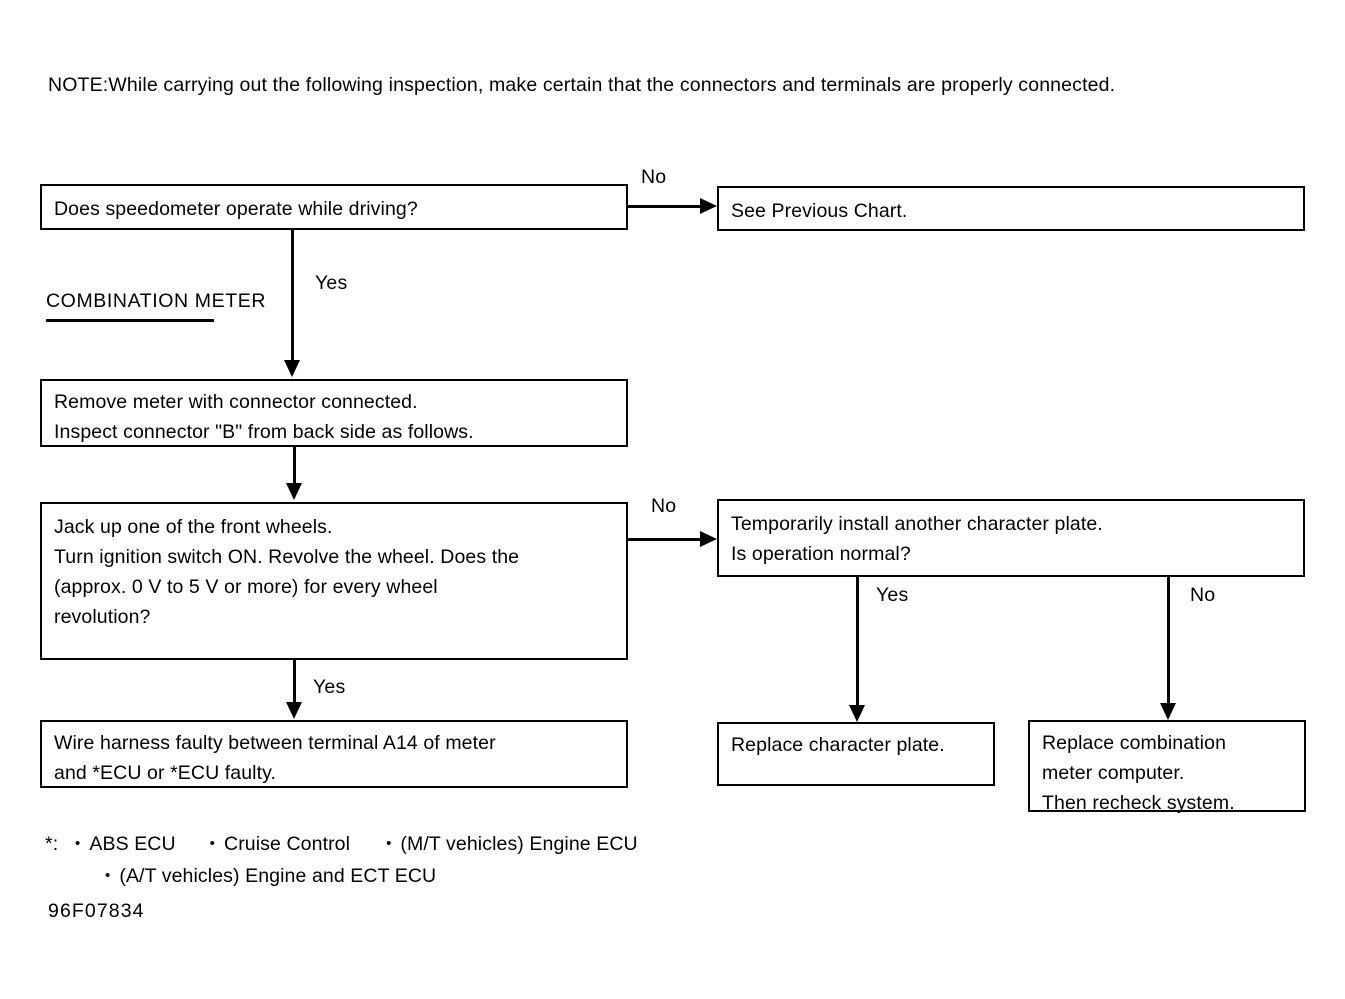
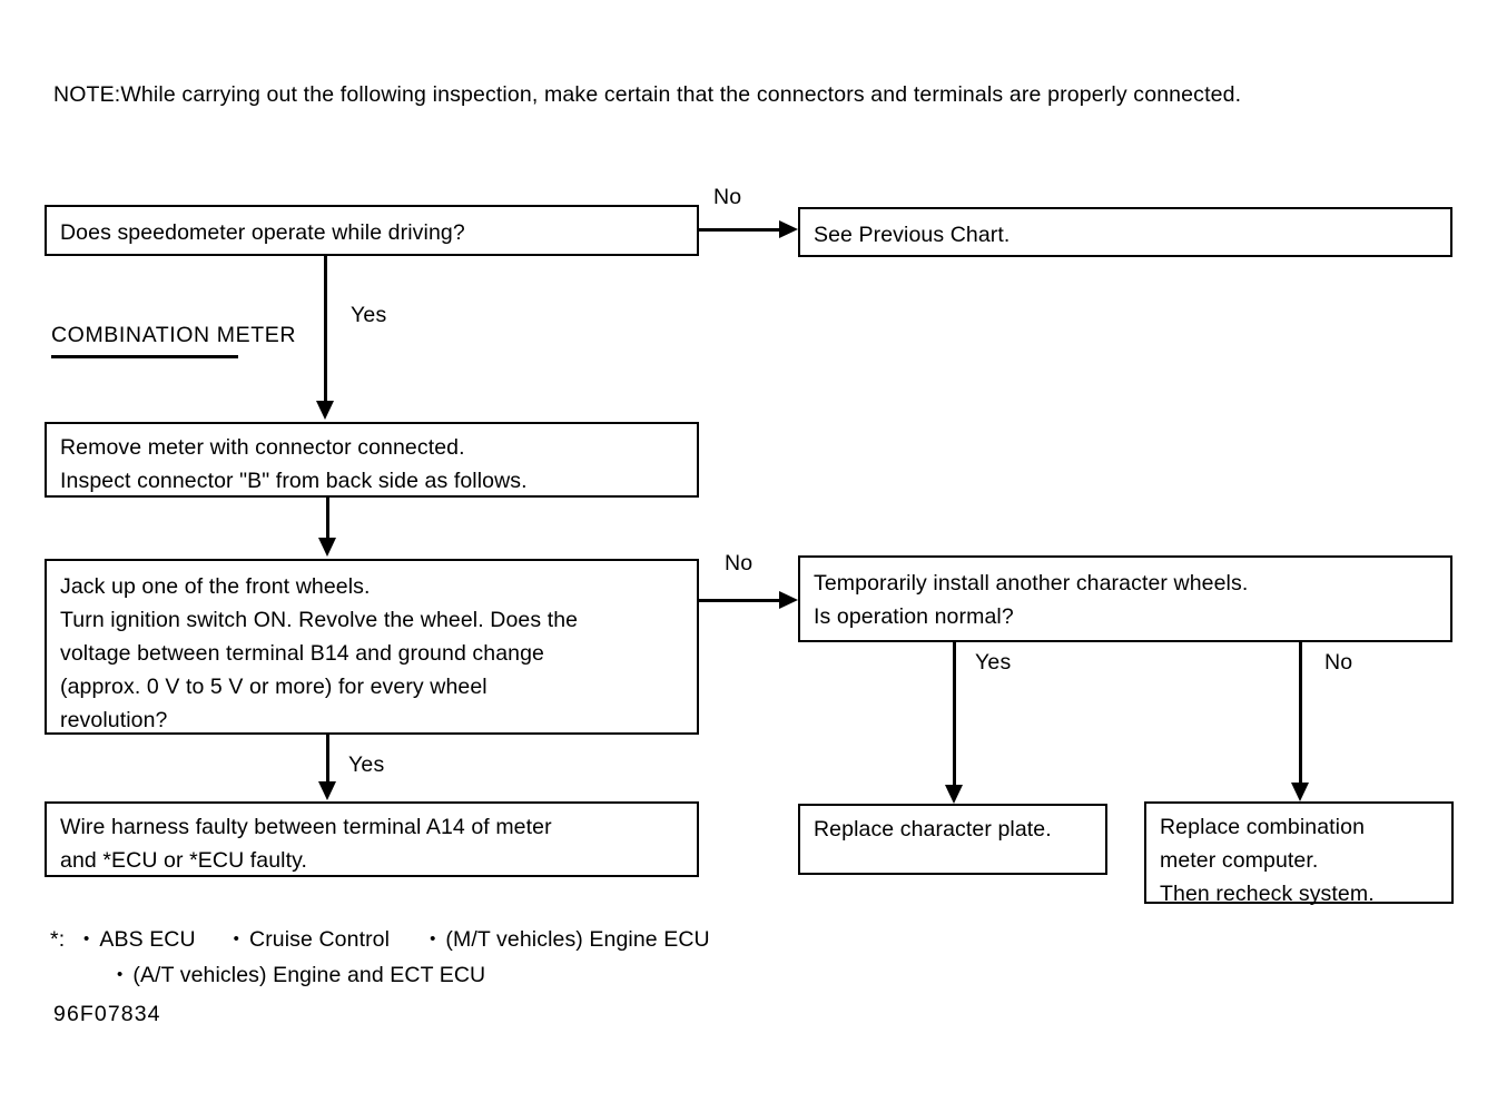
  NOTE:While carrying out the following inspection, make certain that the connectors and terminals are properly connected.
  Does speedometer operate while driving?
  See Previous Chart.
  No
  Yes
  COMBINATION METER
  Remove meter with connector connected.
  Inspect connector "B" from back side as follows.
  Jack up one of the front wheels.
  Turn ignition switch ON. Revolve the wheel. Does the
+ voltage between terminal B14 and ground change
  (approx. 0 V to 5 V or more) for every wheel
  revolution?
  No
- Temporarily install another character plate.
+ Temporarily install another character wheels.
  Is operation normal?
  Yes
  Yes
  No
  Wire harness faulty between terminal A14 of meter
  and *ECU or *ECU faulty.
  Replace character plate.
  Replace combination
  meter computer.
  Then recheck system.
  *: • ABS ECU • Cruise Control • (M/T vehicles) Engine ECU
  • (A/T vehicles) Engine and ECT ECU
  96F07834
